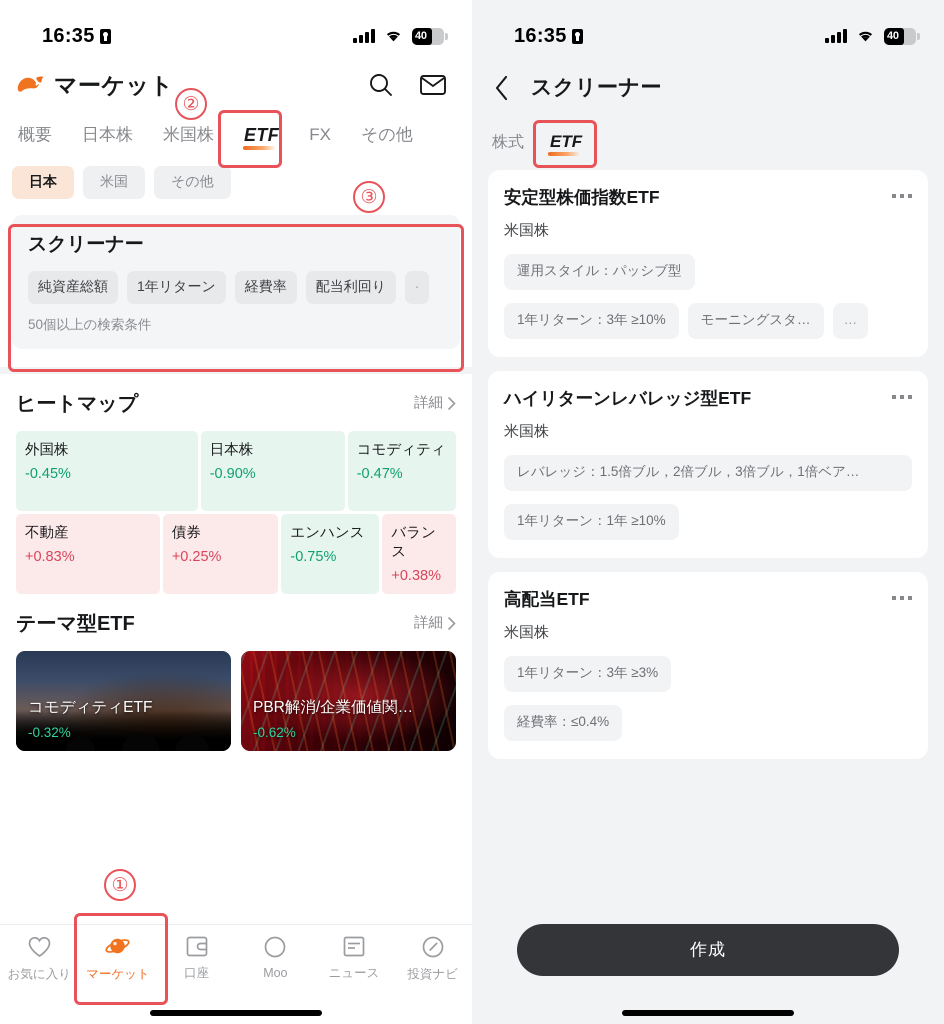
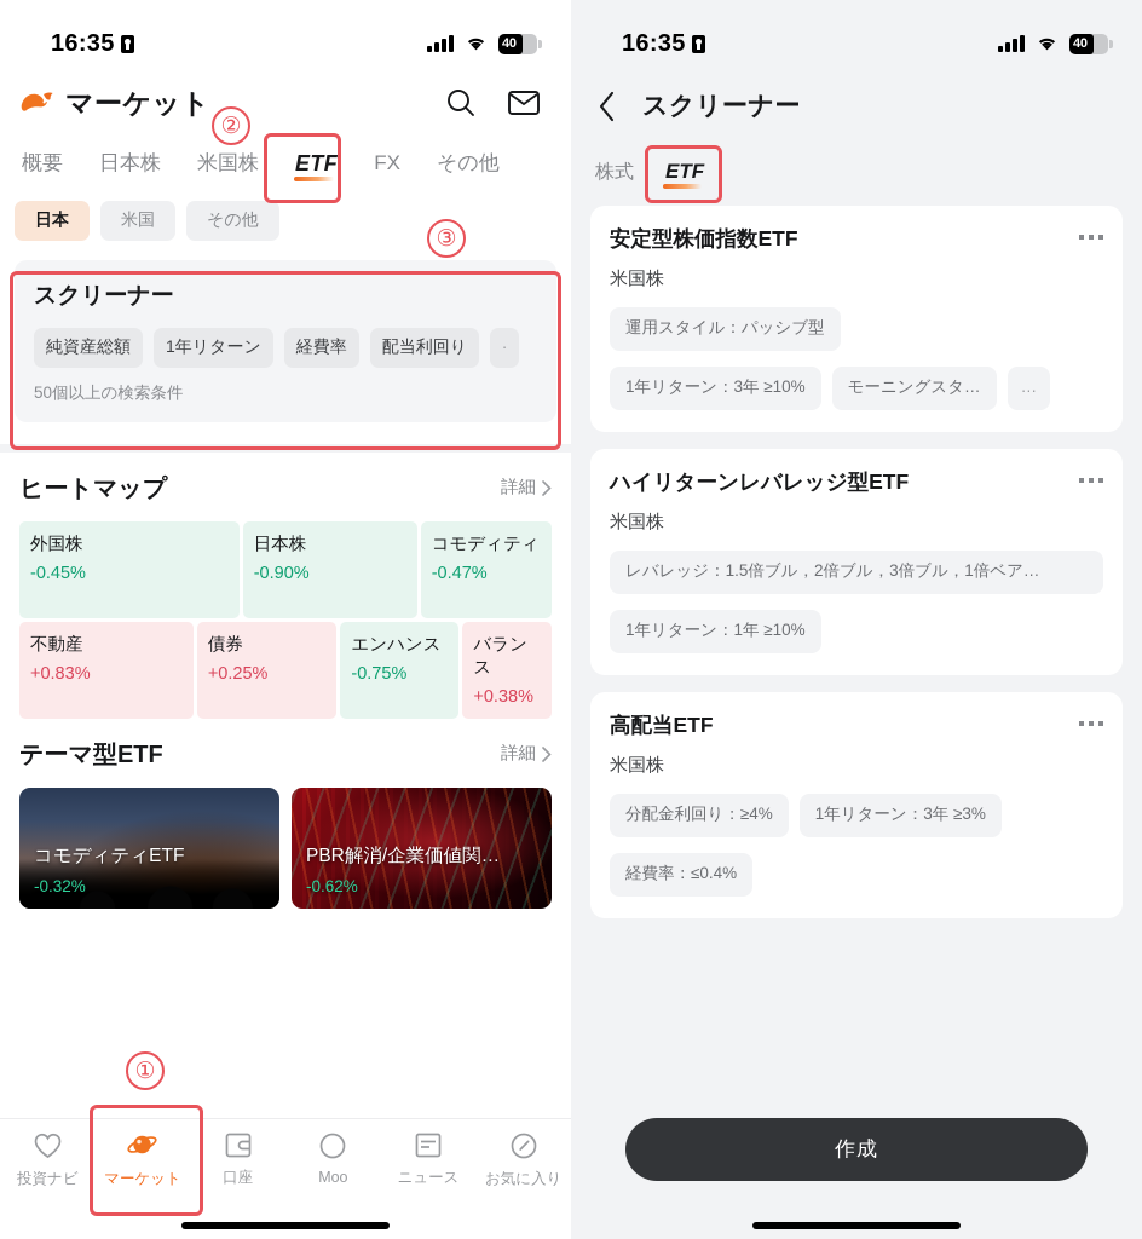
  16:35
  40
  マーケット
  概要
  日本株
  米国株
  ETF
  FX
  その他
  日本
  米国
  その他
  スクリーナー
  純資産総額
  1年リターン
  経費率
  配当利回り
  ·
  50個以上の検索条件
  ヒートマップ
  詳細
  外国株
  -0.45%
  日本株
  -0.90%
  コモディティ
  -0.47%
  不動産
  +0.83%
  債券
  +0.25%
  エンハンス
  -0.75%
  バランス
  +0.38%
  テーマ型ETF
  詳細
  コモディティETF
  -0.32%
  PBR解消/企業価値関…
  -0.62%
- お気に入り
+ 投資ナビ
  マーケット
  口座
  Moo
  ニュース
- 投資ナビ
+ お気に入り
  ②
  ③
  ①
  16:35
  40
  スクリーナー
  株式
  ETF
  安定型株価指数ETF
  米国株
  運用スタイル：パッシブ型
  1年リターン：3年 ≥10%
  モーニングスタ…
  …
  ハイリターンレバレッジ型ETF
  米国株
  レバレッジ：1.5倍ブル，2倍ブル，3倍ブル，1倍ベア…
  1年リターン：1年 ≥10%
  高配当ETF
  米国株
+ 分配金利回り：≥4%
  1年リターン：3年 ≥3%
  経費率：≤0.4%
  作成
